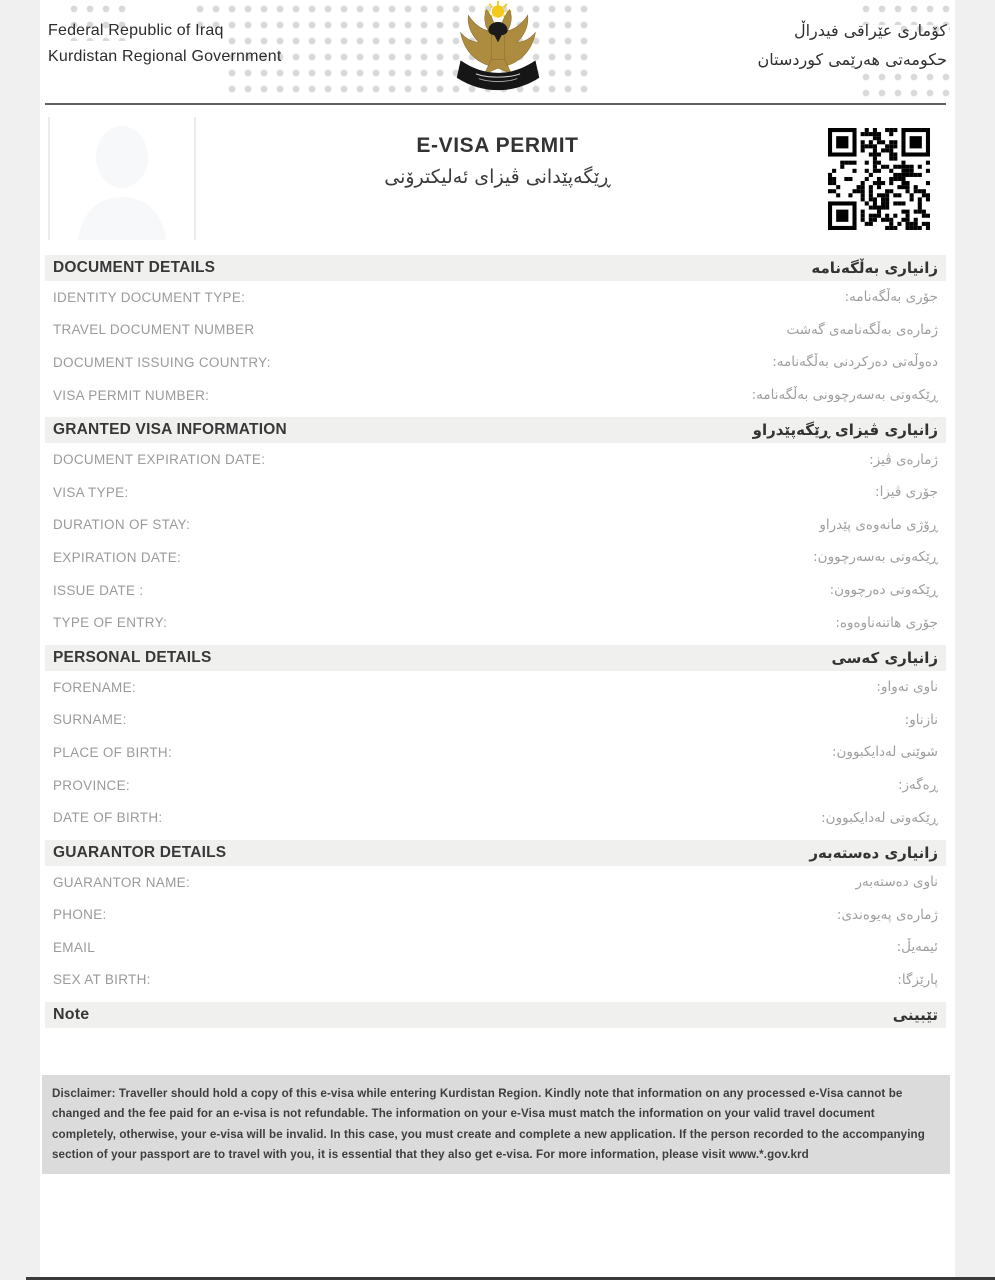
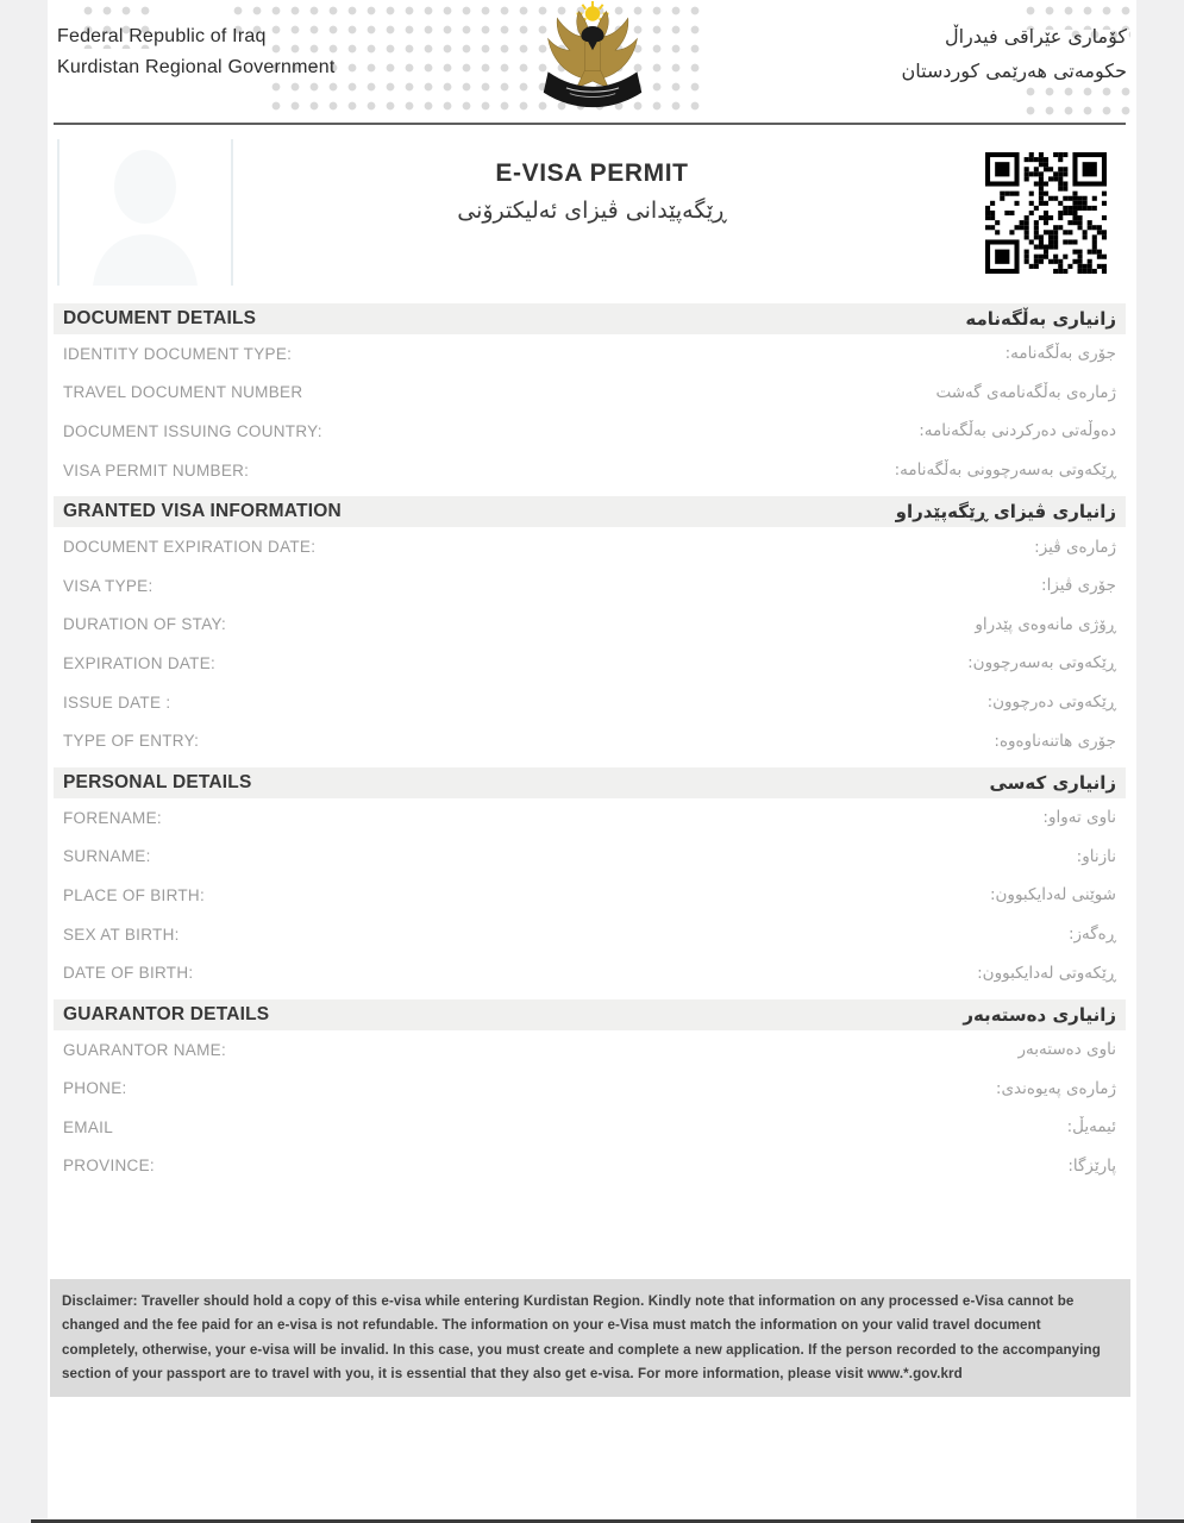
  Federal Republic of Iraq
  Kurdistan Regional Government
  کۆماری عێراقی فیدراڵ
  حکومەتی هەرێمی کوردستان
  E-VISA PERMIT
  ڕێگەپێدانی ڤیزای ئەلیکترۆنی
  DOCUMENT DETAILS
  زانیاری بەڵگەنامە
  IDENTITY DOCUMENT TYPE:
  جۆری بەڵگەنامە:
  TRAVEL DOCUMENT NUMBER
  ژمارەی بەڵگەنامەی گەشت
  DOCUMENT ISSUING COUNTRY:
  دەوڵەتی دەرکردنی بەڵگەنامە:
  VISA PERMIT NUMBER:
  ڕێکەوتی بەسەرچوونی بەڵگەنامە:
  GRANTED VISA INFORMATION
  زانیاری ڤیزای ڕێگەپێدراو
  DOCUMENT EXPIRATION DATE:
  ژمارەی ڤیز:
  VISA TYPE:
  جۆری ڤیزا:
  DURATION OF STAY:
  ڕۆژی مانەوەی پێدراو
  EXPIRATION DATE:
  ڕێکەوتی بەسەرچوون:
  ISSUE DATE :
  ڕێکەوتی دەرچوون:
  TYPE OF ENTRY:
  جۆری هاتنەناوەوە:
  PERSONAL DETAILS
  زانیاری کەسی
  FORENAME:
  ناوی تەواو:
  SURNAME:
  نازناو:
  PLACE OF BIRTH:
  شوێنی لەدایکبوون:
- PROVINCE:
+ SEX AT BIRTH:
  ڕەگەز:
  DATE OF BIRTH:
  ڕێکەوتی لەدایکبوون:
  GUARANTOR DETAILS
  زانیاری دەستەبەر
  GUARANTOR NAME:
  ناوی دەستەبەر
  PHONE:
  ژمارەی پەیوەندی:
  EMAIL
  ئیمەیڵ:
- SEX AT BIRTH:
+ PROVINCE:
  پارێزگا:
- Note
- تێبینی
  Disclaimer: Traveller should hold a copy of this e-visa while entering Kurdistan Region. Kindly note that information on any processed e-Visa cannot be changed and the fee paid for an e-visa is not refundable. The information on your e-Visa must match the information on your valid travel document completely, otherwise, your e-visa will be invalid. In this case, you must create and complete a new application. If the person recorded to the accompanying section of your passport are to travel with you, it is essential that they also get e-visa. For more information, please visit www.*.gov.krd
